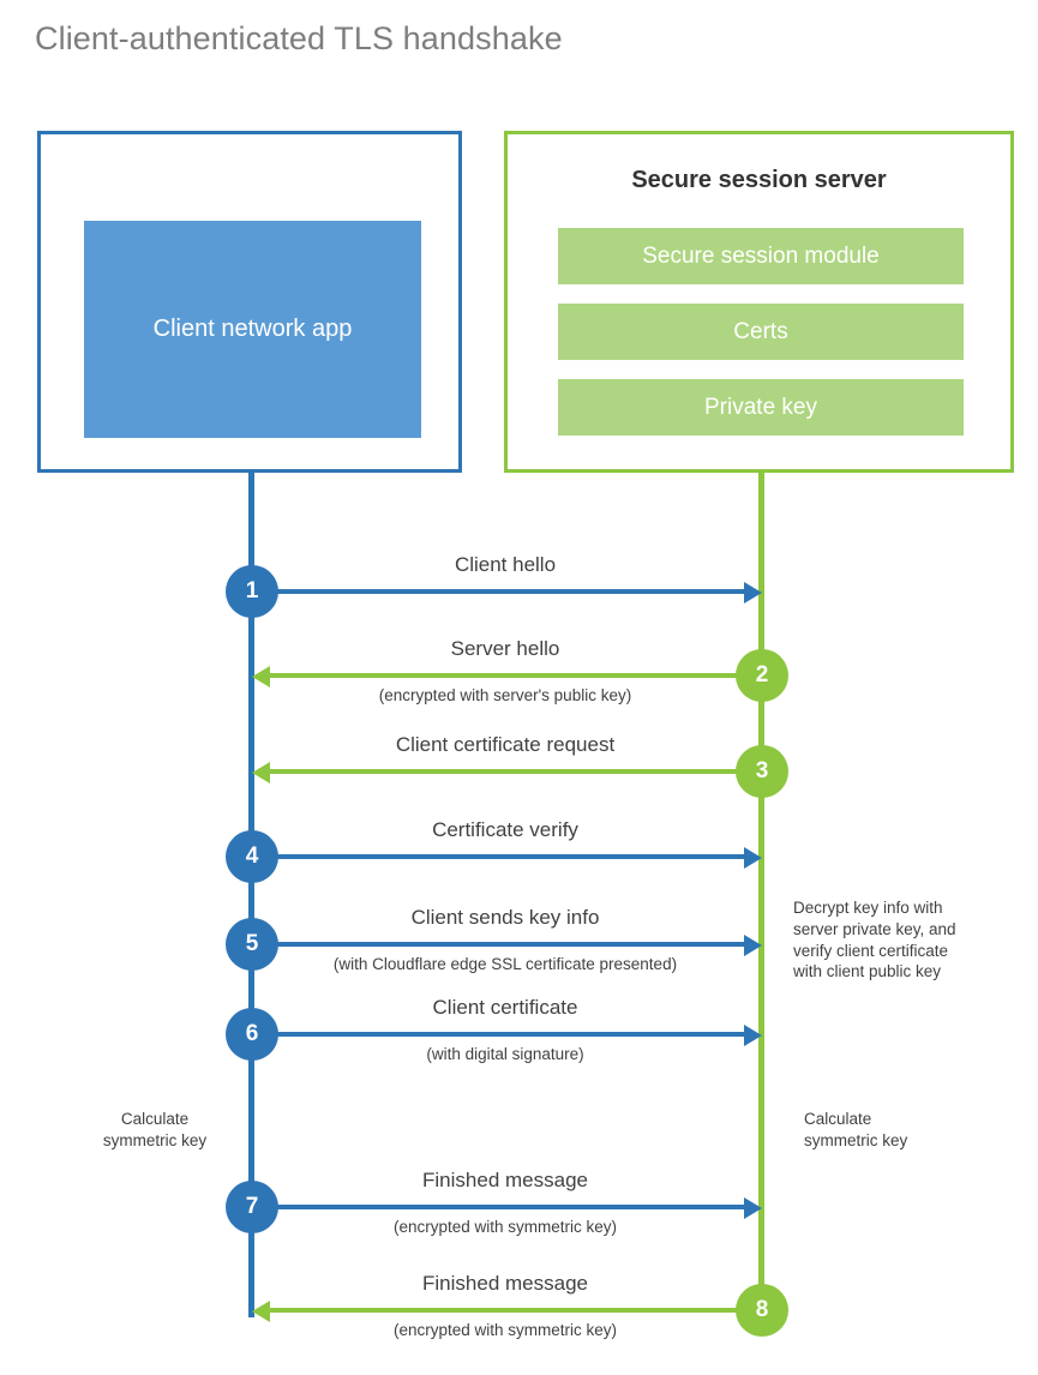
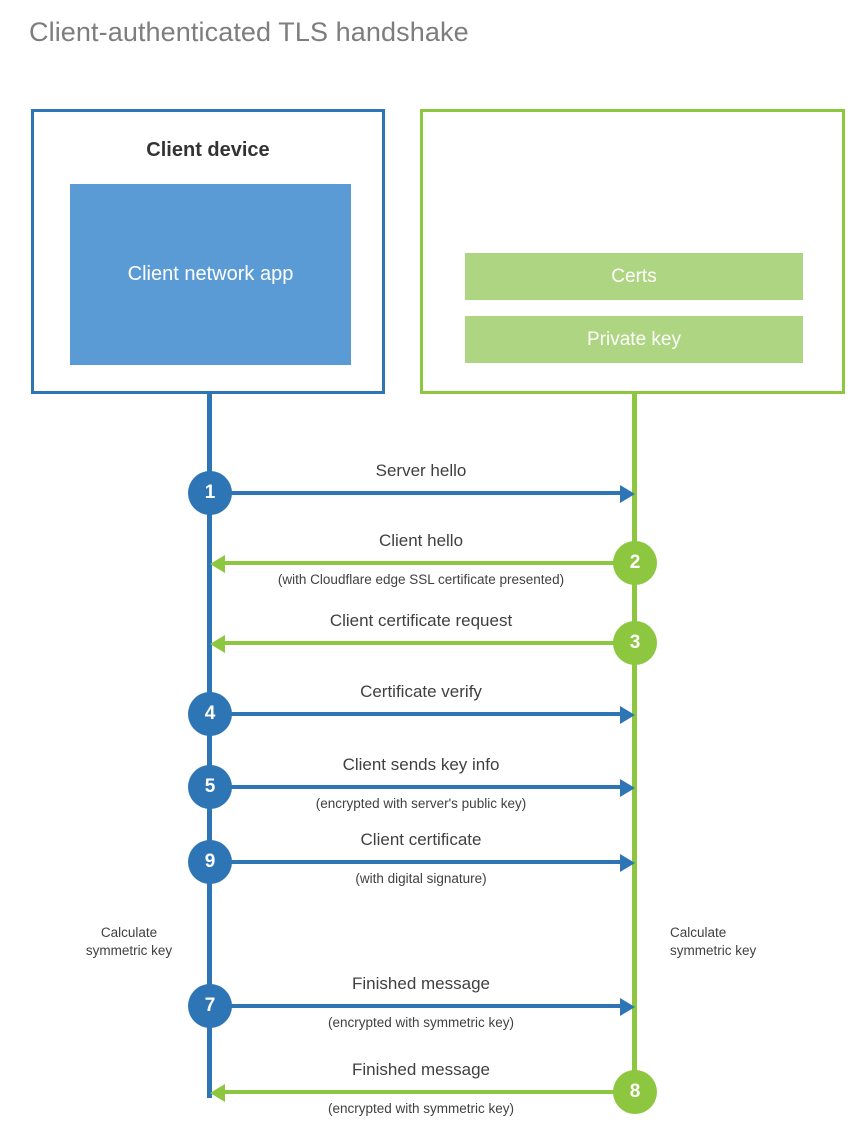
  Client-authenticated TLS handshake
+ Client device
  Client network app
- Secure session server
- Secure session module
  Certs
  Private key
  1
- Client hello
+ Server hello
  2
- Server hello
+ Client hello
- (encrypted with server's public key)
+ (with Cloudflare edge SSL certificate presented)
  3
  Client certificate request
  4
  Certificate verify
  5
  Client sends key info
- (with Cloudflare edge SSL certificate presented)
+ (encrypted with server's public key)
- 6
+ 9
  Client certificate
  (with digital signature)
  7
  Finished message
  (encrypted with symmetric key)
  8
  Finished message
  (encrypted with symmetric key)
- Decrypt key info with
- server private key, and
- verify client certificate
- with client public key
  Calculate
  symmetric key
  Calculate
  symmetric key
